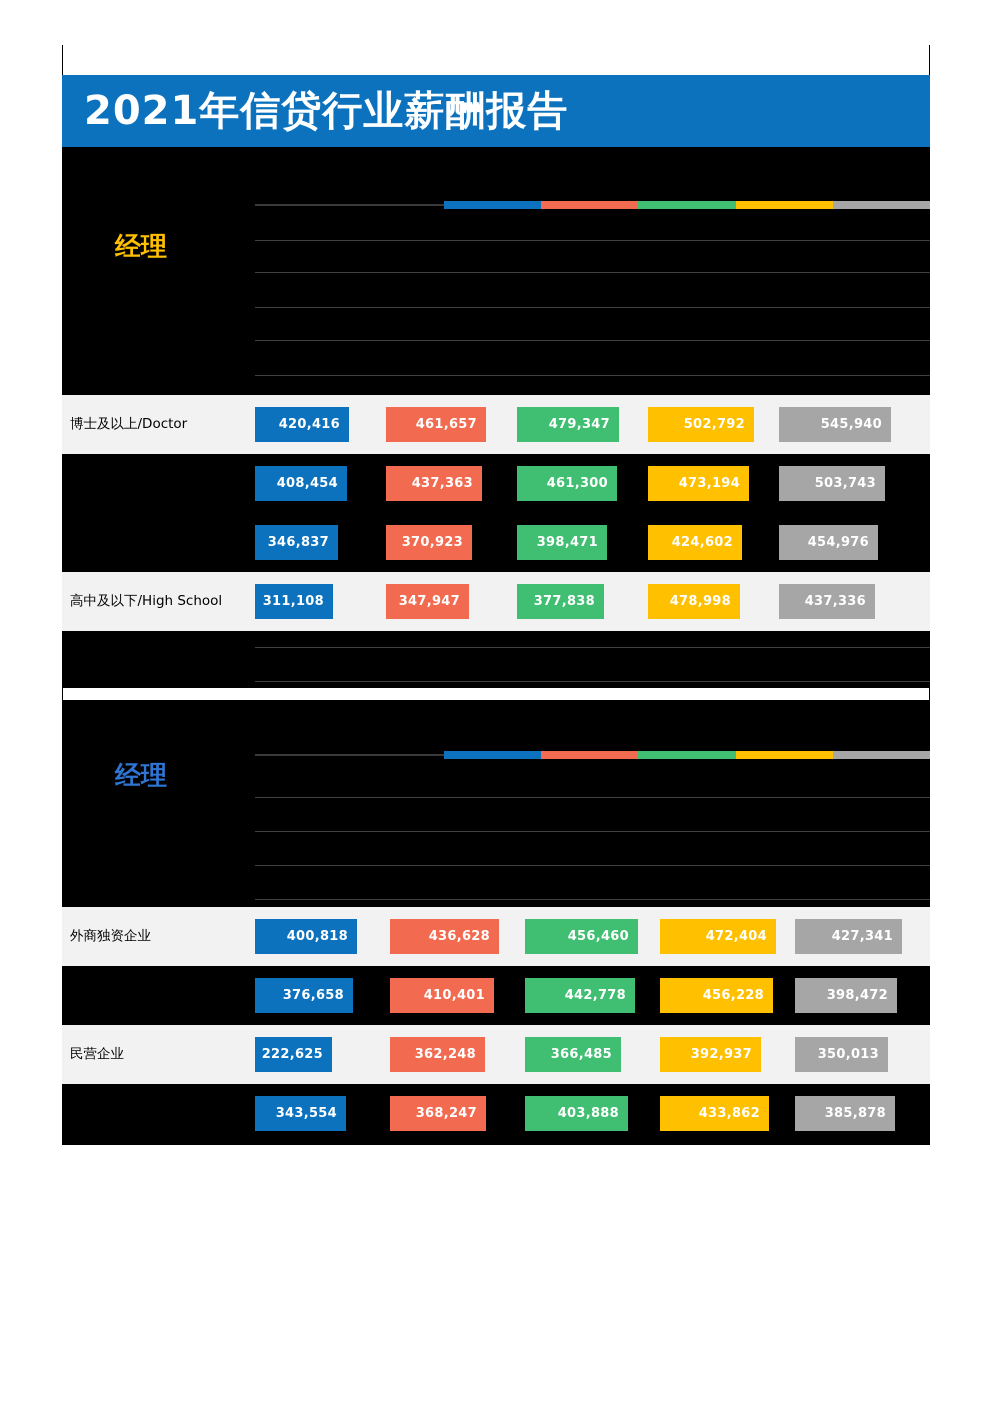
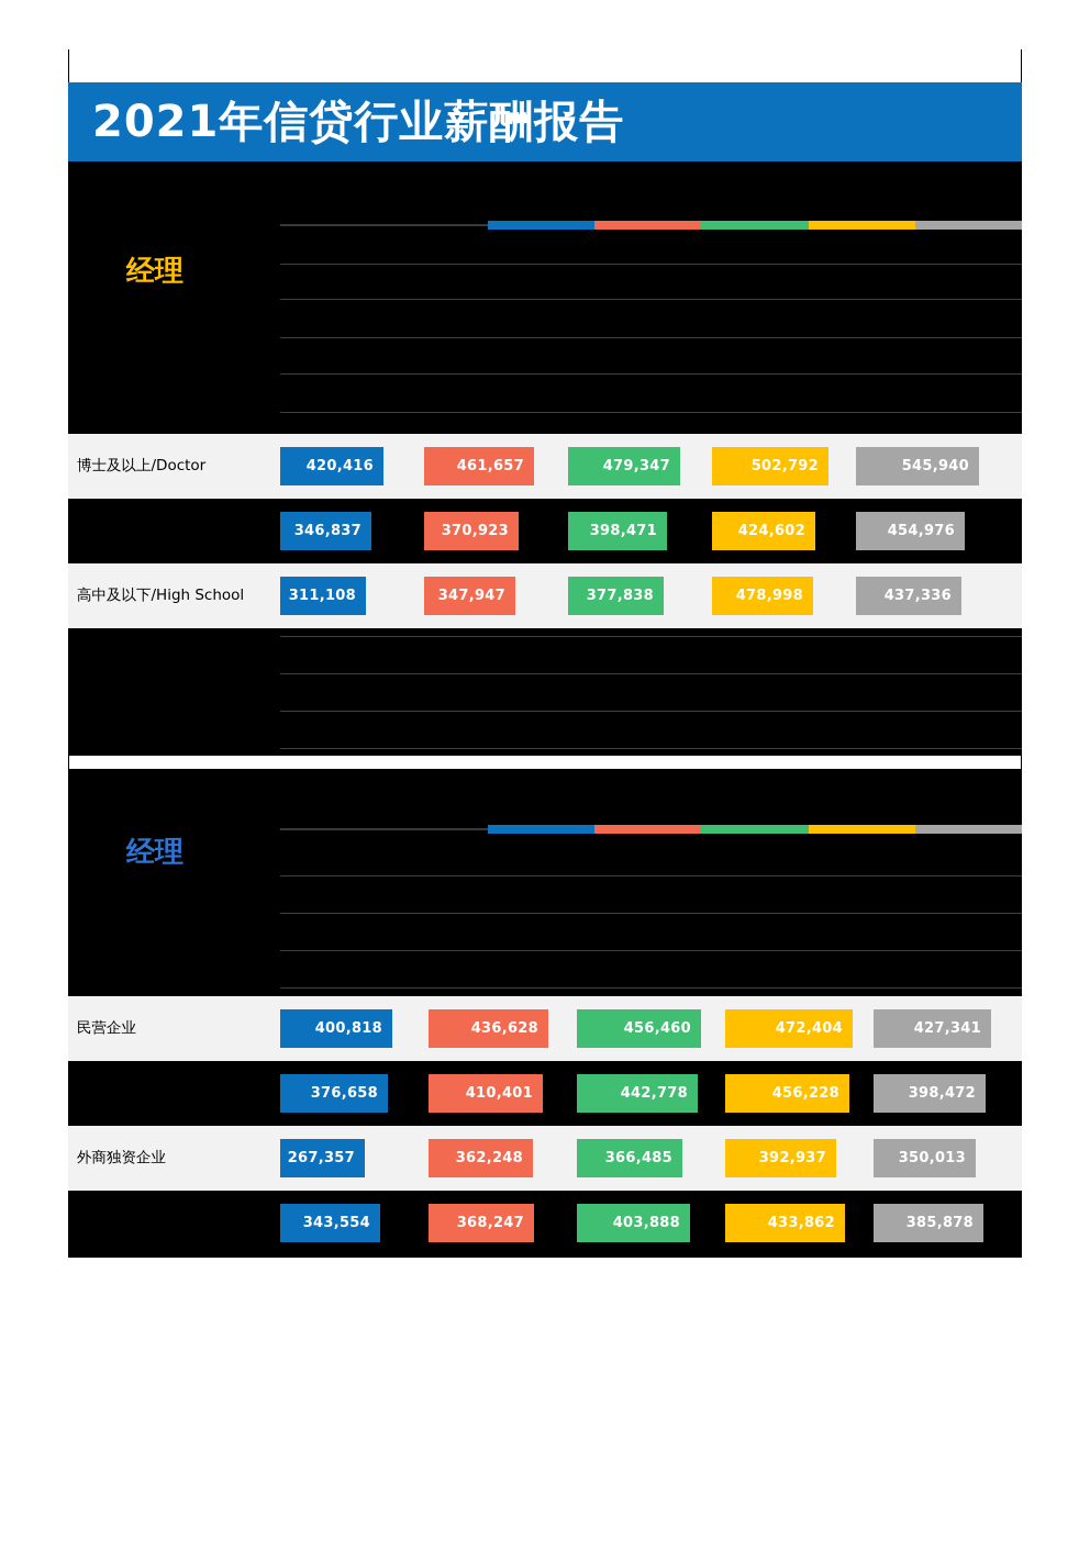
  2021年信贷行业薪酬报告
  经理
  博士及以上/Doctor
  420,416
  461,657
  479,347
  502,792
  545,940
- 408,454
- 437,363
- 461,300
- 473,194
- 503,743
  346,837
  370,923
  398,471
  424,602
  454,976
  高中及以下/High School
  311,108
  347,947
  377,838
  478,998
  437,336
  经理
- 外商独资企业
+ 民营企业
  400,818
  436,628
  456,460
  472,404
  427,341
  376,658
  410,401
  442,778
  456,228
  398,472
- 民营企业
+ 外商独资企业
- 222,625
+ 267,357
  362,248
  366,485
  392,937
  350,013
  343,554
  368,247
  403,888
  433,862
  385,878
